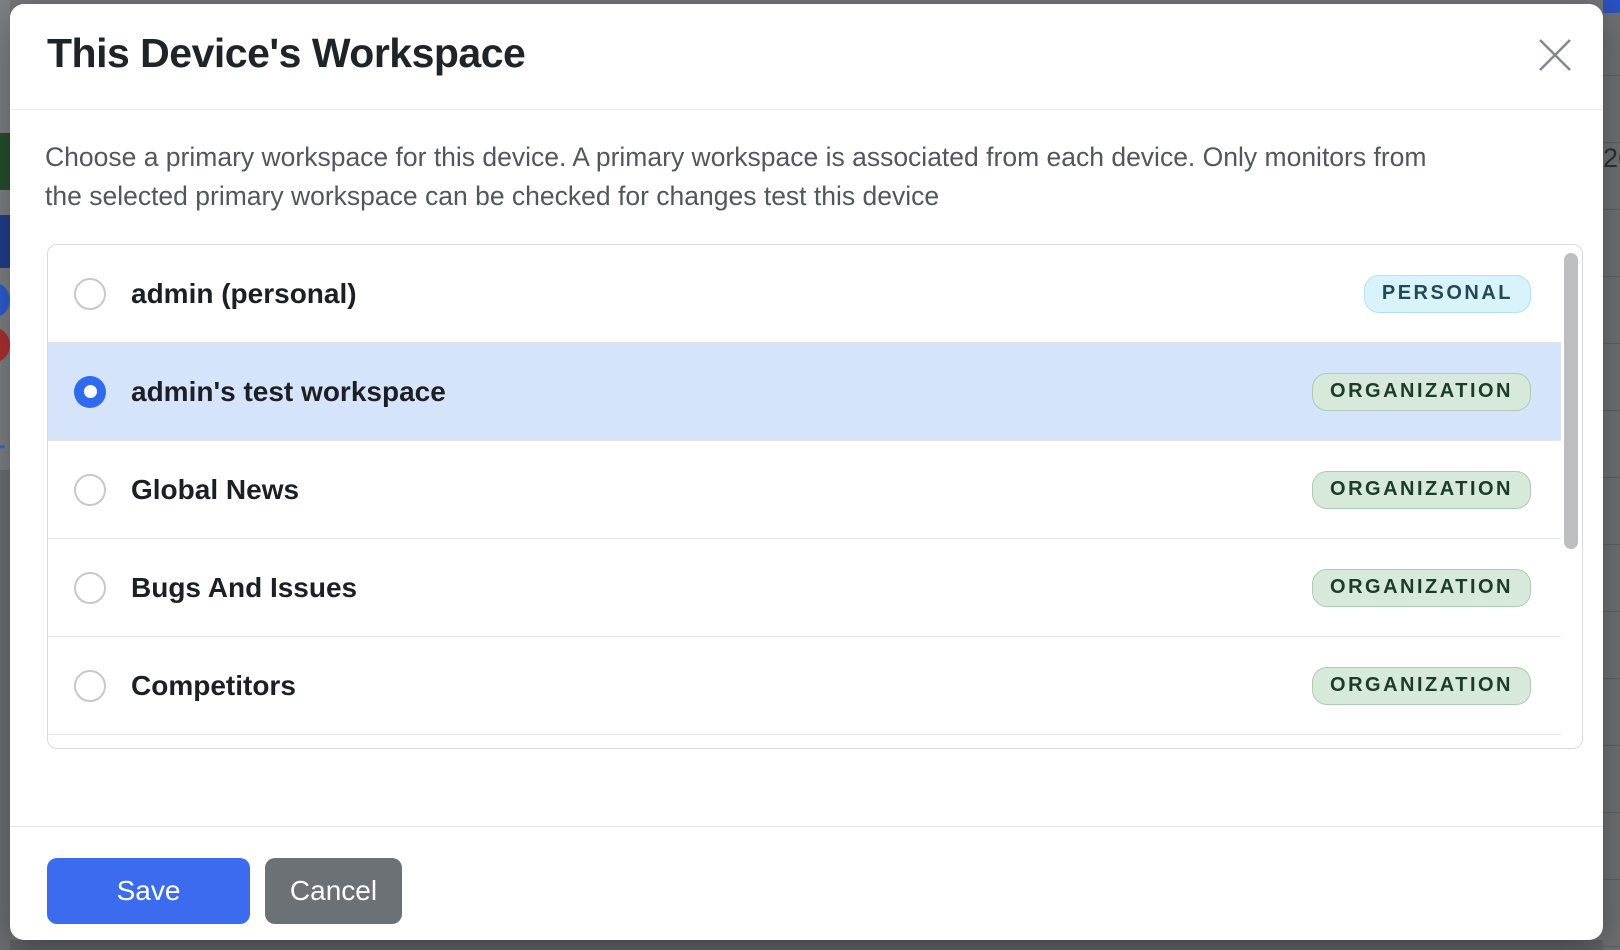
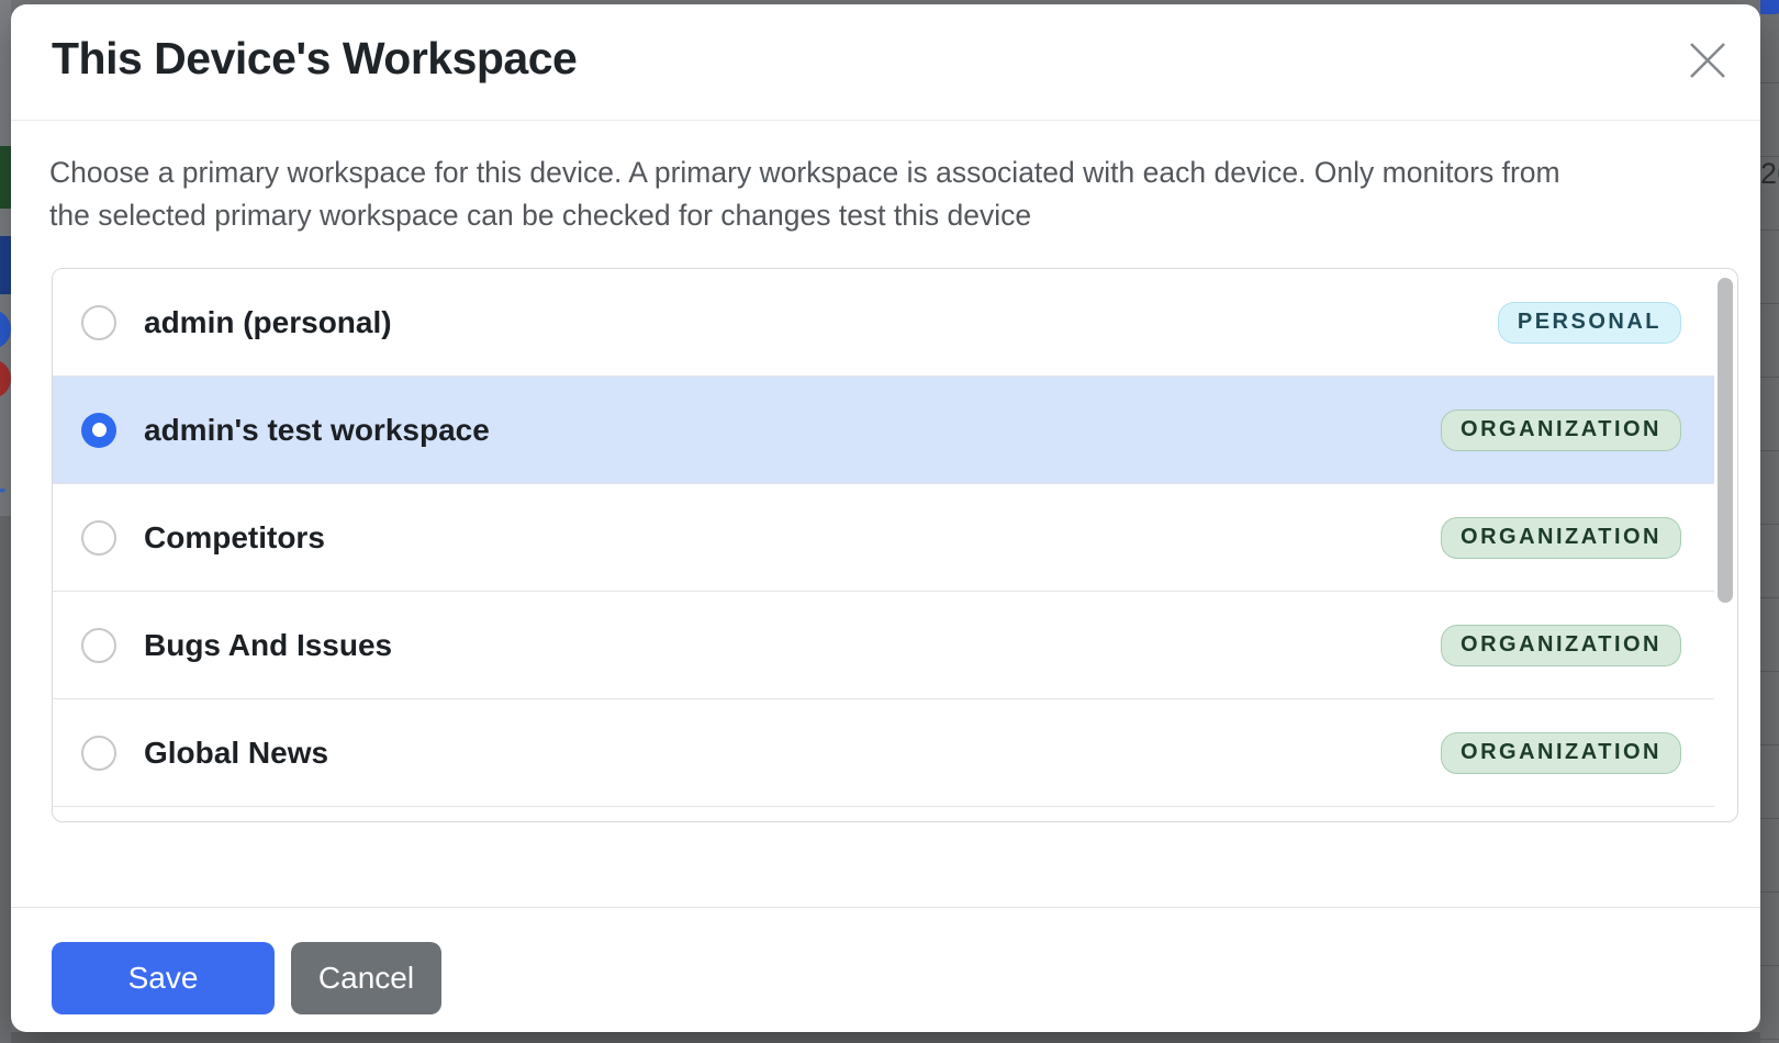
  This Device's Workspace
- Choose a primary workspace for this device. A primary workspace is associated from each device. Only monitors from
+ Choose a primary workspace for this device. A primary workspace is associated with each device. Only monitors from
  the selected primary workspace can be checked for changes test this device
  admin (personal)
  PERSONAL
  admin's test workspace
  ORGANIZATION
- Global News
+ Competitors
  ORGANIZATION
  Bugs And Issues
  ORGANIZATION
- Competitors
+ Global News
  ORGANIZATION
  Save
  Cancel
